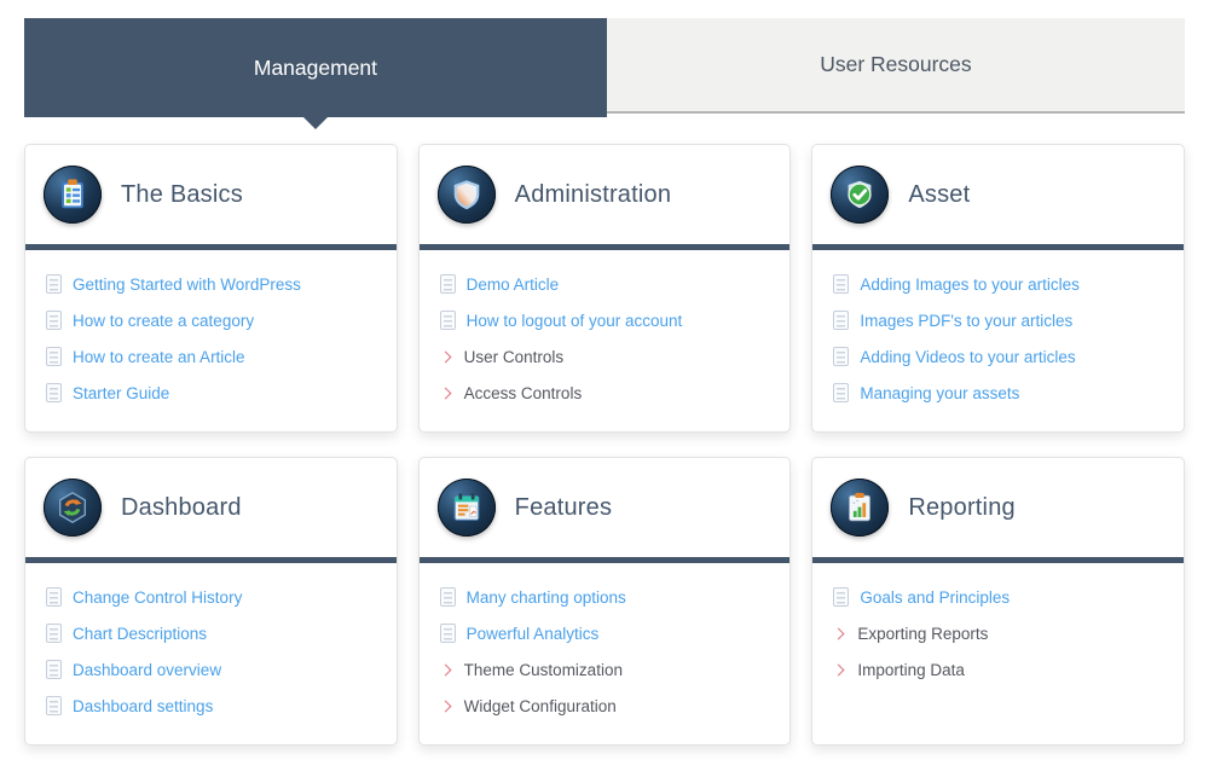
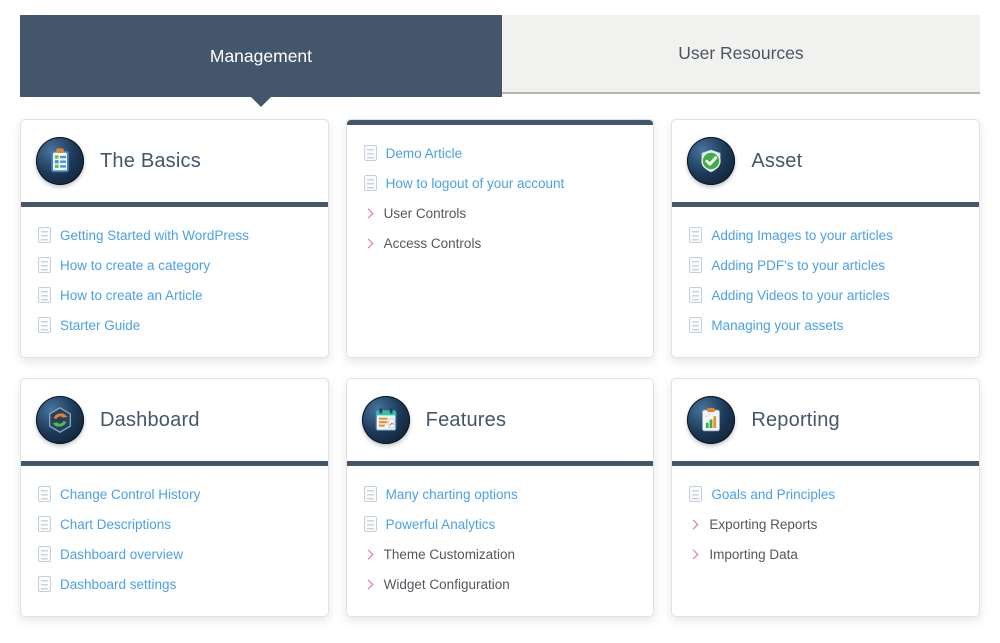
  Management
  User Resources
  The Basics
  Getting Started with WordPress
  How to create a category
  How to create an Article
  Starter Guide
- Administration
  Demo Article
  How to logout of your account
  User Controls
  Access Controls
  Asset
  Adding Images to your articles
- Images PDF's to your articles
+ Adding PDF's to your articles
  Adding Videos to your articles
  Managing your assets
  Dashboard
  Change Control History
  Chart Descriptions
  Dashboard overview
  Dashboard settings
  Features
  Many charting options
  Powerful Analytics
  Theme Customization
  Widget Configuration
  Reporting
  Goals and Principles
  Exporting Reports
  Importing Data
